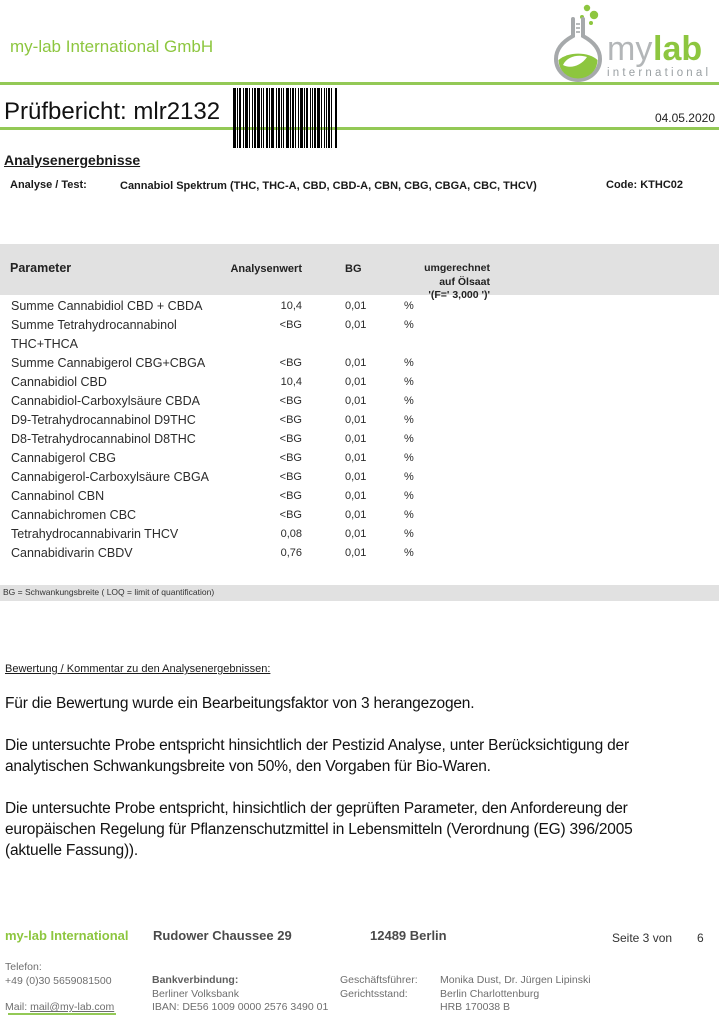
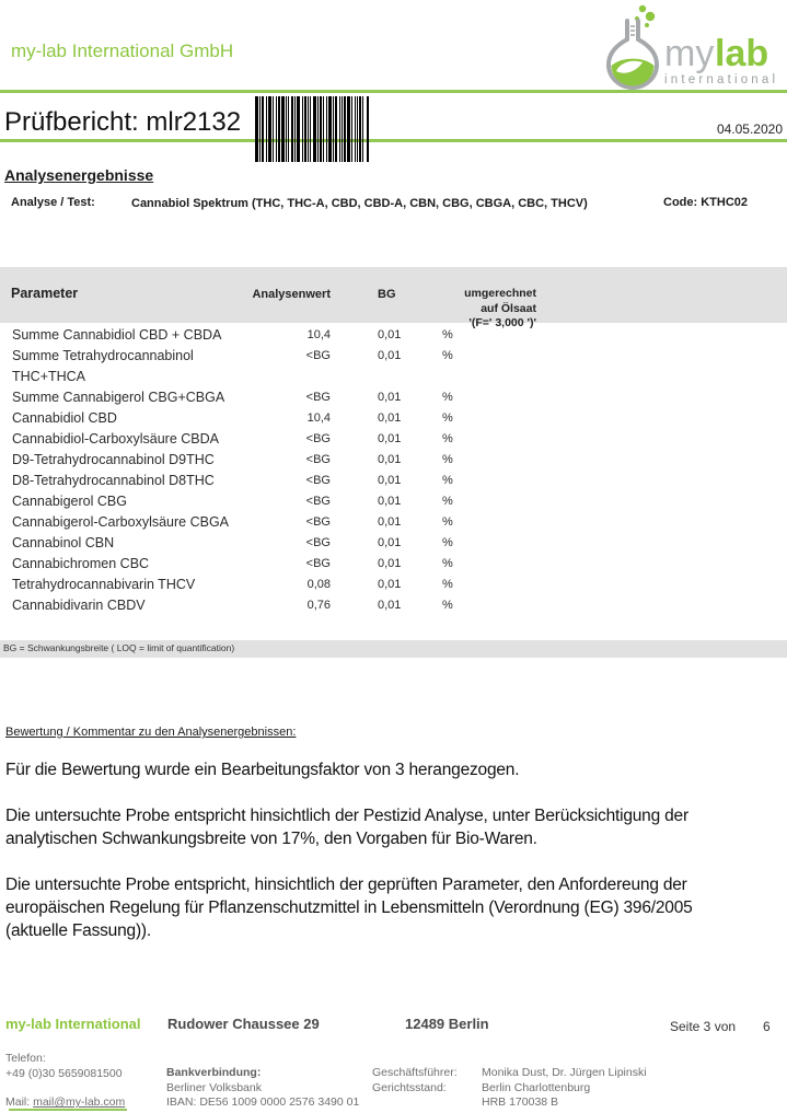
  my-lab International GmbH
  my
  lab
  international
  Prüfbericht: mlr2132
  04.05.2020
  Analysenergebnisse
  Analyse / Test:
  Cannabiol Spektrum (THC, THC-A, CBD, CBD-A, CBN, CBG, CBGA, CBC, THCV)
  Code: KTHC02
  Parameter
  Analysenwert
  BG
  umgerechnet
  auf Ölsaat
  '(F=' 3,000 ')'
  Summe Cannabidiol CBD + CBDA
  10,4
  0,01
  %
  Summe Tetrahydrocannabinol THC+THCA
  <BG
  0,01
  %
  Summe Cannabigerol CBG+CBGA
  <BG
  0,01
  %
  Cannabidiol CBD
  10,4
  0,01
  %
  Cannabidiol-Carboxylsäure CBDA
  <BG
  0,01
  %
  D9-Tetrahydrocannabinol D9THC
  <BG
  0,01
  %
  D8-Tetrahydrocannabinol D8THC
  <BG
  0,01
  %
  Cannabigerol CBG
  <BG
  0,01
  %
  Cannabigerol-Carboxylsäure CBGA
  <BG
  0,01
  %
  Cannabinol CBN
  <BG
  0,01
  %
  Cannabichromen CBC
  <BG
  0,01
  %
  Tetrahydrocannabivarin THCV
  0,08
  0,01
  %
  Cannabidivarin CBDV
  0,76
  0,01
  %
  BG = Schwankungsbreite ( LOQ = limit of quantification)
  Bewertung / Kommentar zu den Analysenergebnissen:
  Für die Bewertung wurde ein Bearbeitungsfaktor von 3 herangezogen.
- Die untersuchte Probe entspricht hinsichtlich der Pestizid Analyse, unter Berücksichtigung der analytischen Schwankungsbreite von 50%, den Vorgaben für Bio-Waren.
+ Die untersuchte Probe entspricht hinsichtlich der Pestizid Analyse, unter Berücksichtigung der analytischen Schwankungsbreite von 17%, den Vorgaben für Bio-Waren.
  Die untersuchte Probe entspricht, hinsichtlich der geprüften Parameter, den Anfordereung der europäischen Regelung für Pflanzenschutzmittel in Lebensmitteln (Verordnung (EG) 396/2005 (aktuelle Fassung)).
  my-lab International
  Rudower Chaussee 29
  12489 Berlin
  Seite 3 von
  6
  Telefon:
  +49 (0)30 5659081500
  Mail: mail@my-lab.com
  Bankverbindung:
  Berliner Volksbank
  IBAN: DE56 1009 0000 2576 3490 01
  Geschäftsführer:
  Gerichtsstand:
  Monika Dust, Dr. Jürgen Lipinski
  Berlin Charlottenburg
  HRB 170038 B
